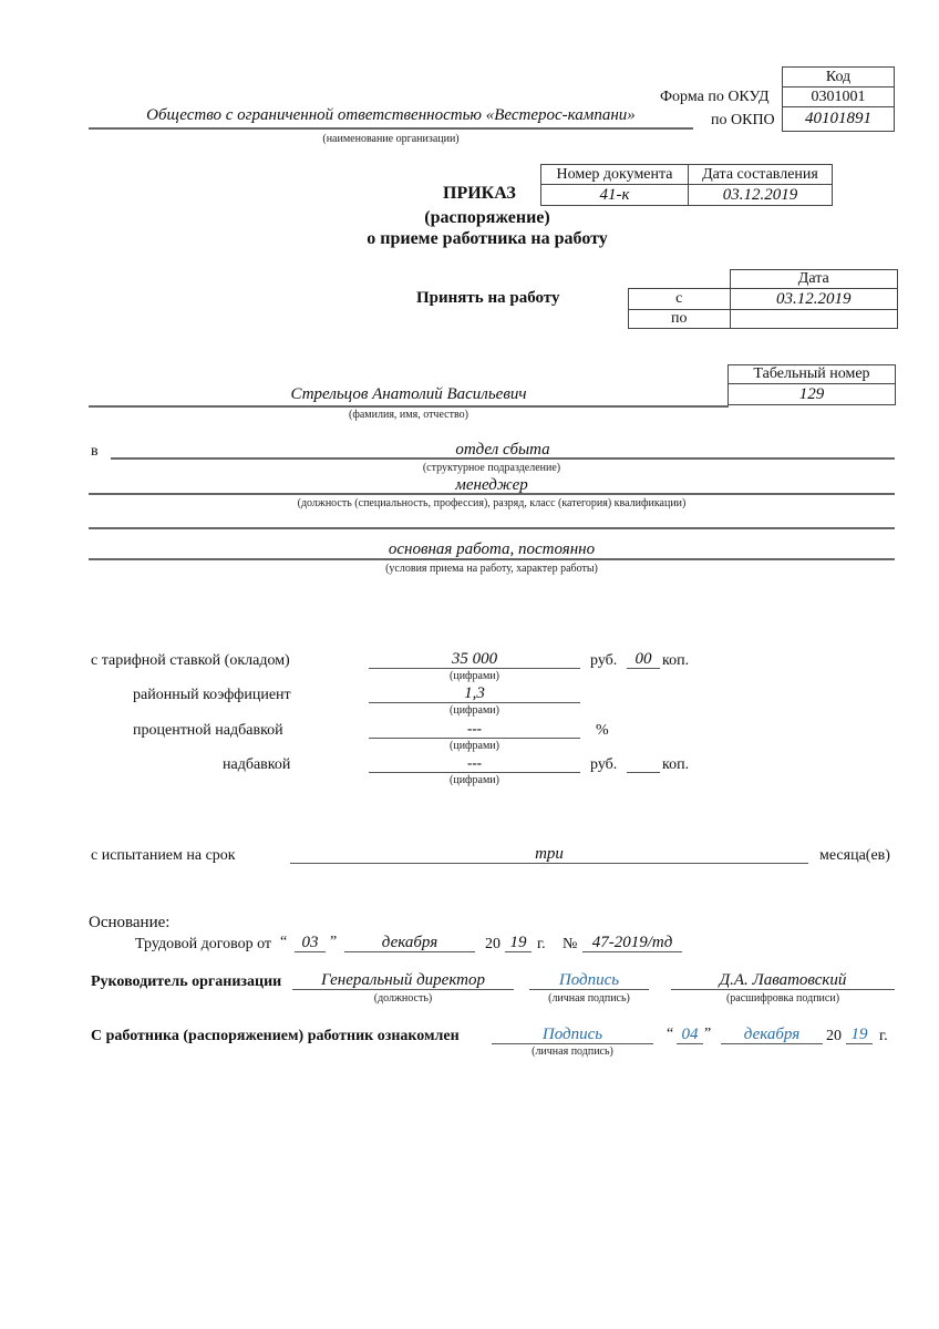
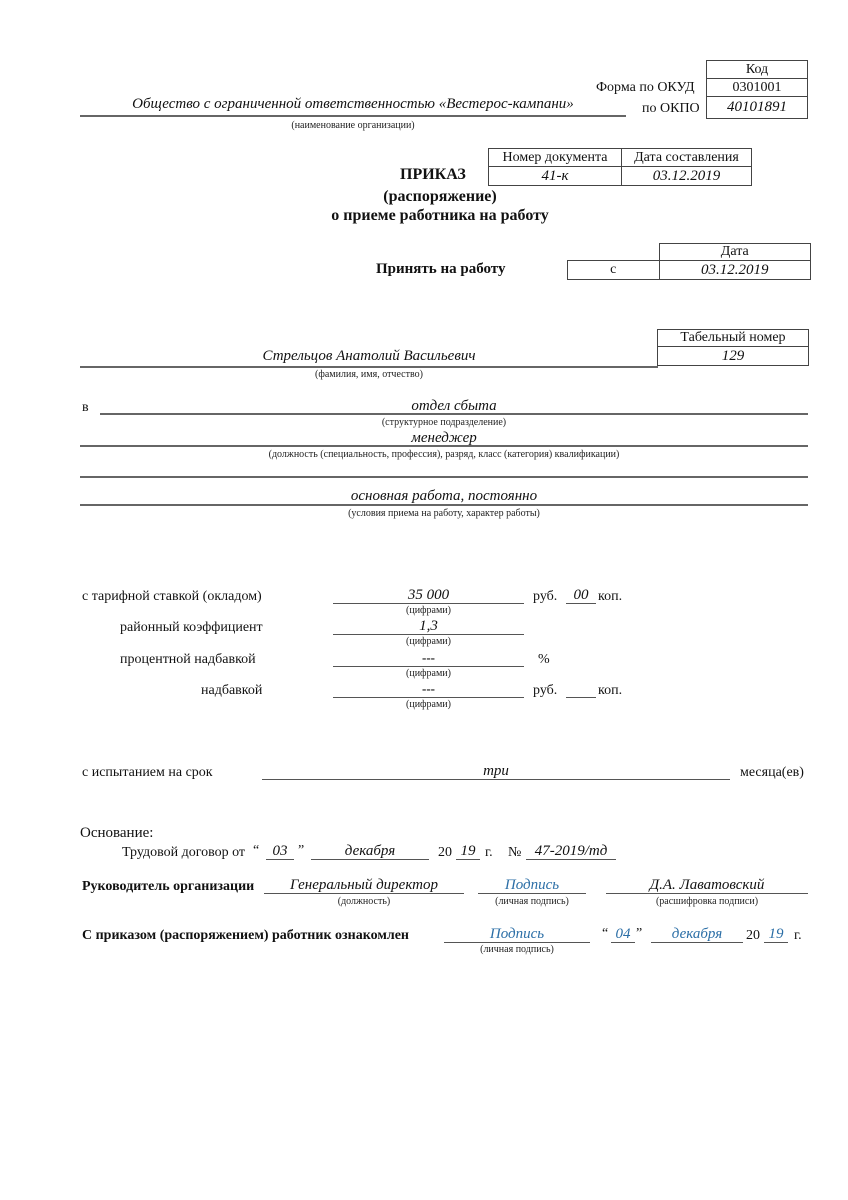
  Код
  0301001
  40101891
  Форма по ОКУД
  по ОКПО
  Общество с ограниченной ответственностью «Вестерос-кампани»
  (наименование организации)
  Номер документа	Дата составления
  41-к	03.12.2019
  ПРИКАЗ
  (распоряжение)
  о приеме работника на работу
  Принять на работу
  	Дата
  с	03.12.2019
- по
  Табельный номер
  129
  Стрельцов Анатолий Васильевич
  (фамилия, имя, отчество)
  в
  отдел сбыта
  (структурное подразделение)
  менеджер
  (должность (специальность, профессия), разряд, класс (категория) квалификации)
  основная работа, постоянно
  (условия приема на работу, характер работы)
  с тарифной ставкой (окладом)
  35 000
  (цифрами)
  руб.
  00
  коп.
  районный коэффициент
  1,3
  (цифрами)
  процентной надбавкой
  ---
  (цифрами)
  %
  надбавкой
  ---
  (цифрами)
  руб.
  коп.
  с испытанием на срок
  три
  месяца(ев)
  Основание:
  Трудовой договор от
  “
  03
  ”
  декабря
  20
  19
  г.
  №
  47-2019/тд
  Руководитель организации
  Генеральный директор
  (должность)
  Подпись
  (личная подпись)
  Д.А. Лаватовский
  (расшифровка подписи)
- С работника (распоряжением) работник ознакомлен
+ С приказом (распоряжением) работник ознакомлен
  Подпись
  (личная подпись)
  “
  04
  ”
  декабря
  20
  19
  г.
